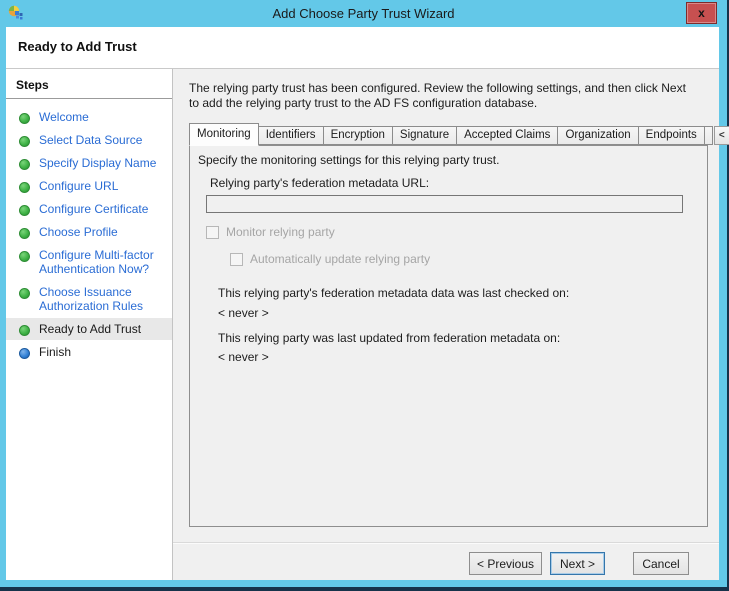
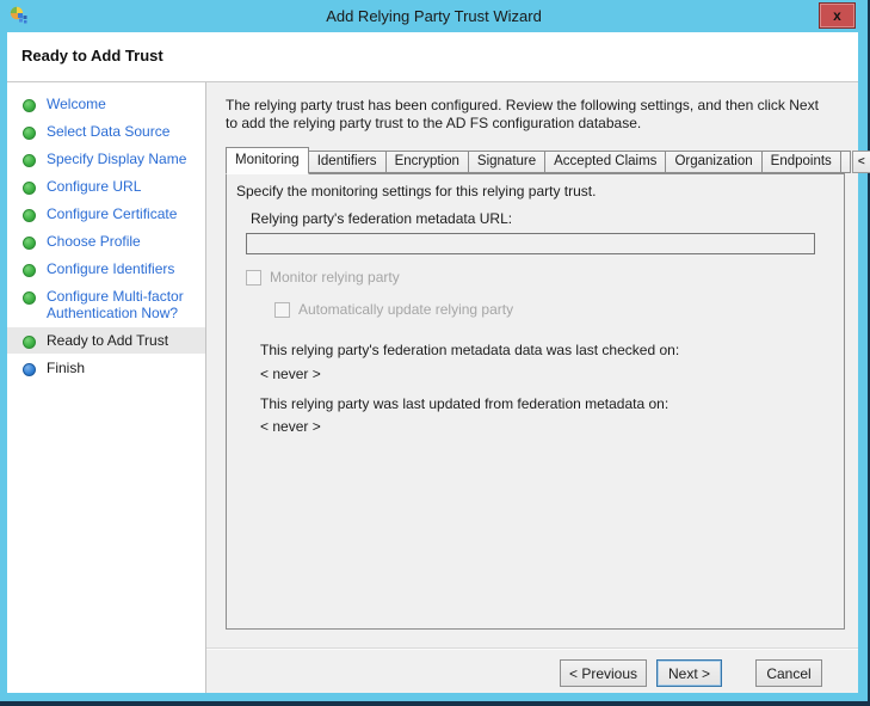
- Add Choose Party Trust Wizard
+ Add Relying Party Trust Wizard
  x
  Ready to Add Trust
- Steps
  Welcome
  Select Data Source
  Specify Display Name
  Configure URL
  Configure Certificate
  Choose Profile
+ Configure Identifiers
  Configure Multi-factor Authentication Now?
- Choose Issuance Authorization Rules
  Ready to Add Trust
  Finish
  The relying party trust has been configured. Review the following settings, and then click Next to add the relying party trust to the AD FS configuration database.
  Monitoring
  Identifiers
  Encryption
  Signature
  Accepted Claims
  Organization
  Endpoints
  <
  Specify the monitoring settings for this relying party trust.
  Relying party's federation metadata URL:
  Monitor relying party
  Automatically update relying party
  This relying party's federation metadata data was last checked on:
  < never >
  This relying party was last updated from federation metadata on:
  < never >
  < Previous
  Next >
  Cancel
